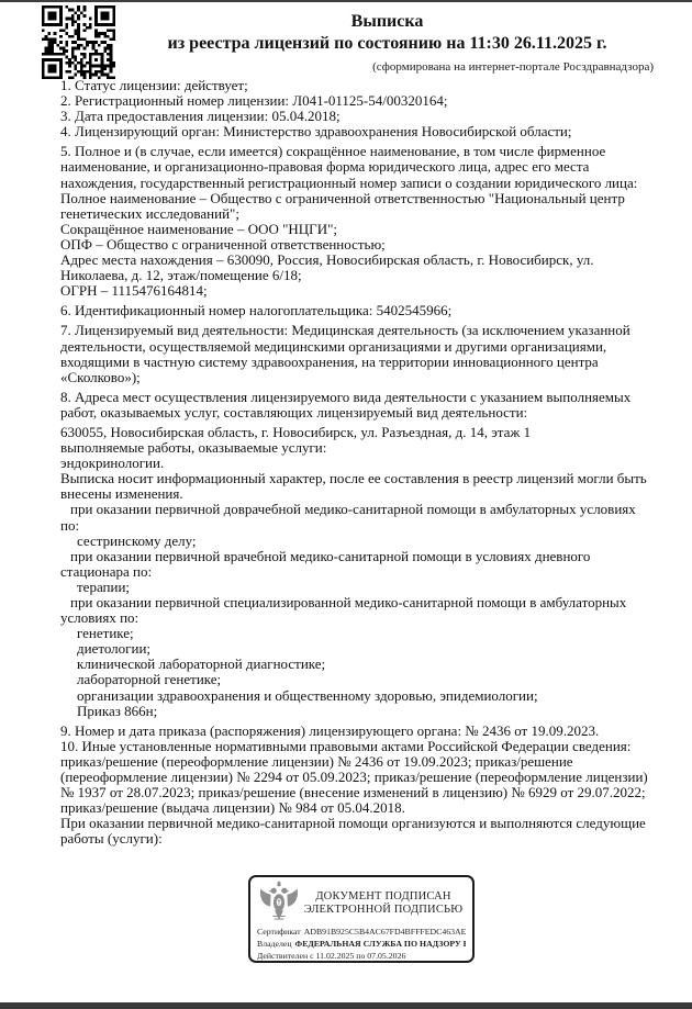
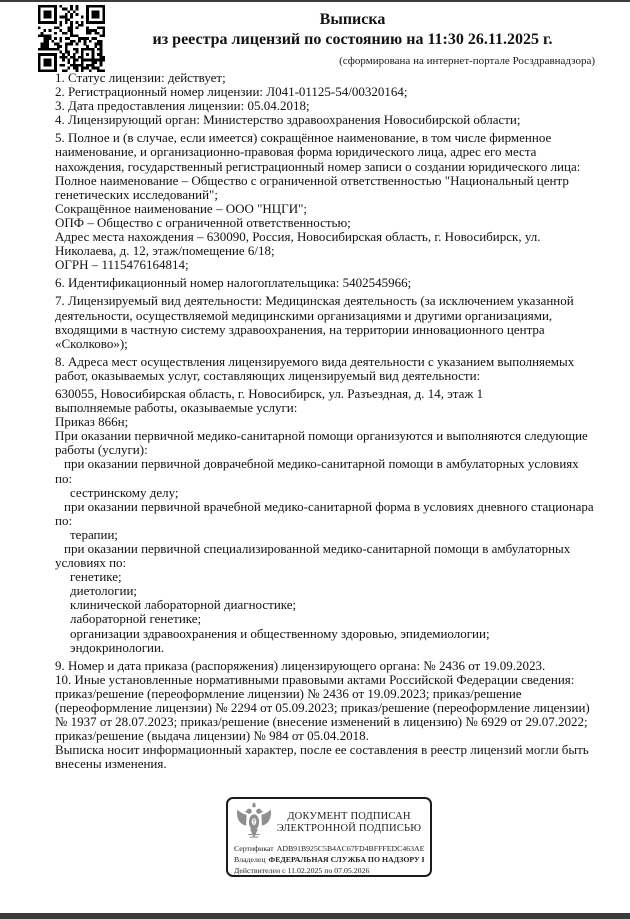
  Выписка
  из реестра лицензий по состоянию на 11:30 26.11.2025 г.
  (сформирована на интернет-портале Росздравнадзора)
  1. Статус лицензии: действует;
  2. Регистрационный номер лицензии: Л041-01125-54/00320164;
  3. Дата предоставления лицензии: 05.04.2018;
  4. Лицензирующий орган: Министерство здравоохранения Новосибирской области;
  5. Полное и (в случае, если имеется) сокращённое наименование, в том числе фирменное наименование, и организационно-правовая форма юридического лица, адрес его места нахождения, государственный регистрационный номер записи о создании юридического лица:
  Полное наименование – Общество с ограниченной ответственностью "Национальный центр генетических исследований";
  Сокращённое наименование – ООО "НЦГИ";
  ОПФ – Общество с ограниченной ответственностью;
  Адрес места нахождения – 630090, Россия, Новосибирская область, г. Новосибирск, ул. Николаева, д. 12, этаж/помещение 6/18;
  ОГРН – 1115476164814;
  6. Идентификационный номер налогоплательщика: 5402545966;
  7. Лицензируемый вид деятельности: Медицинская деятельность (за исключением указанной деятельности, осуществляемой медицинскими организациями и другими организациями, входящими в частную систему здравоохранения, на территории инновационного центра «Сколково»);
  8. Адреса мест осуществления лицензируемого вида деятельности с указанием выполняемых работ, оказываемых услуг, составляющих лицензируемый вид деятельности:
  630055, Новосибирская область, г. Новосибирск, ул. Разъездная, д. 14, этаж 1
  выполняемые работы, оказываемые услуги:
- эндокринологии.
+ Приказ 866н;
- Выписка носит информационный характер, после ее составления в реестр лицензий могли быть внесены изменения.
+ При оказании первичной медико-санитарной помощи организуются и выполняются следующие работы (услуги):
  при оказании первичной доврачебной медико-санитарной помощи в амбулаторных условиях по:
  сестринскому делу;
- при оказании первичной врачебной медико-санитарной помощи в условиях дневного стационара по:
+ при оказании первичной врачебной медико-санитарной форма в условиях дневного стационара по:
  терапии;
  при оказании первичной специализированной медико-санитарной помощи в амбулаторных условиях по:
  генетике;
  диетологии;
  клинической лабораторной диагностике;
  лабораторной генетике;
  организации здравоохранения и общественному здоровью, эпидемиологии;
- Приказ 866н;
+ эндокринологии.
  9. Номер и дата приказа (распоряжения) лицензирующего органа: № 2436 от 19.09.2023.
  10. Иные установленные нормативными правовыми актами Российской Федерации сведения:
  приказ/решение (переоформление лицензии) № 2436 от 19.09.2023; приказ/решение (переоформление лицензии) № 2294 от 05.09.2023; приказ/решение (переоформление лицензии) № 1937 от 28.07.2023; приказ/решение (внесение изменений в лицензию) № 6929 от 29.07.2022; приказ/решение (выдача лицензии) № 984 от 05.04.2018.
- При оказании первичной медико-санитарной помощи организуются и выполняются следующие работы (услуги):
+ Выписка носит информационный характер, после ее составления в реестр лицензий могли быть внесены изменения.
  ДОКУМЕНТ ПОДПИСАН
  ЭЛЕКТРОННОЙ ПОДПИСЬЮ
  Сертификат ADB91B925C5B4AC67FD4BFFFEDC463AE
  Владелец ФЕДЕРАЛЬНАЯ СЛУЖБА ПО НАДЗОРУ
  Действителен с 11.02.2025 по 07.05.2026
